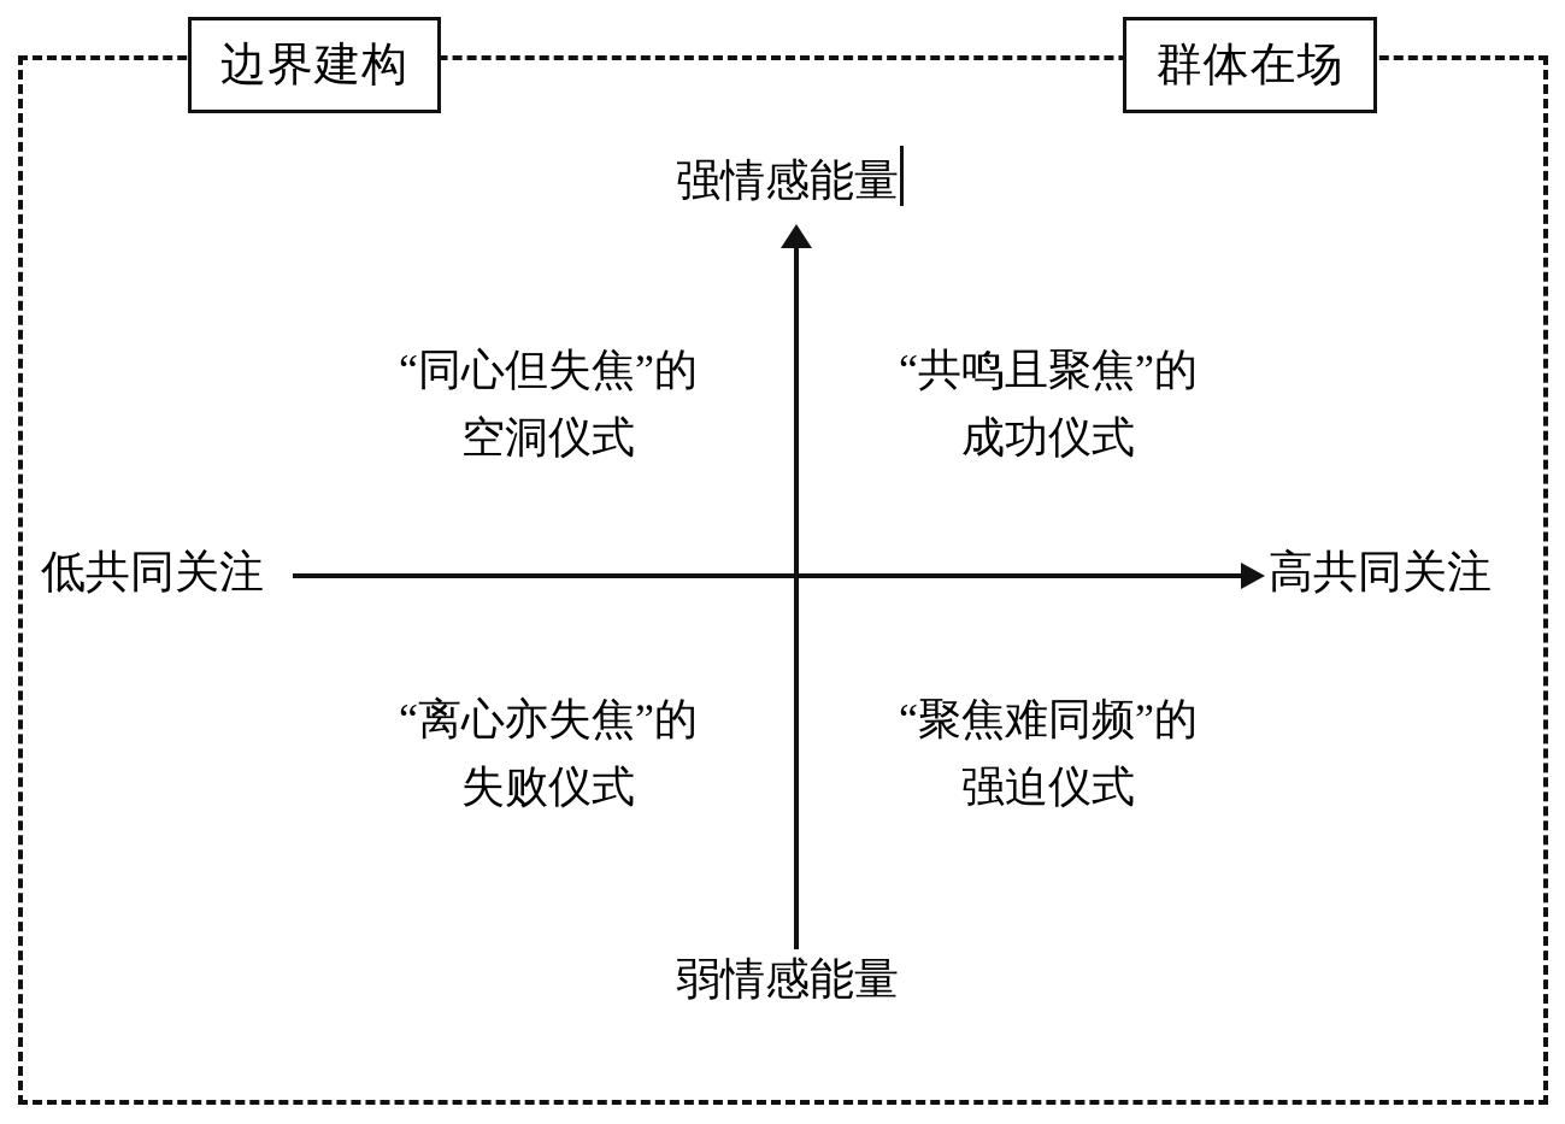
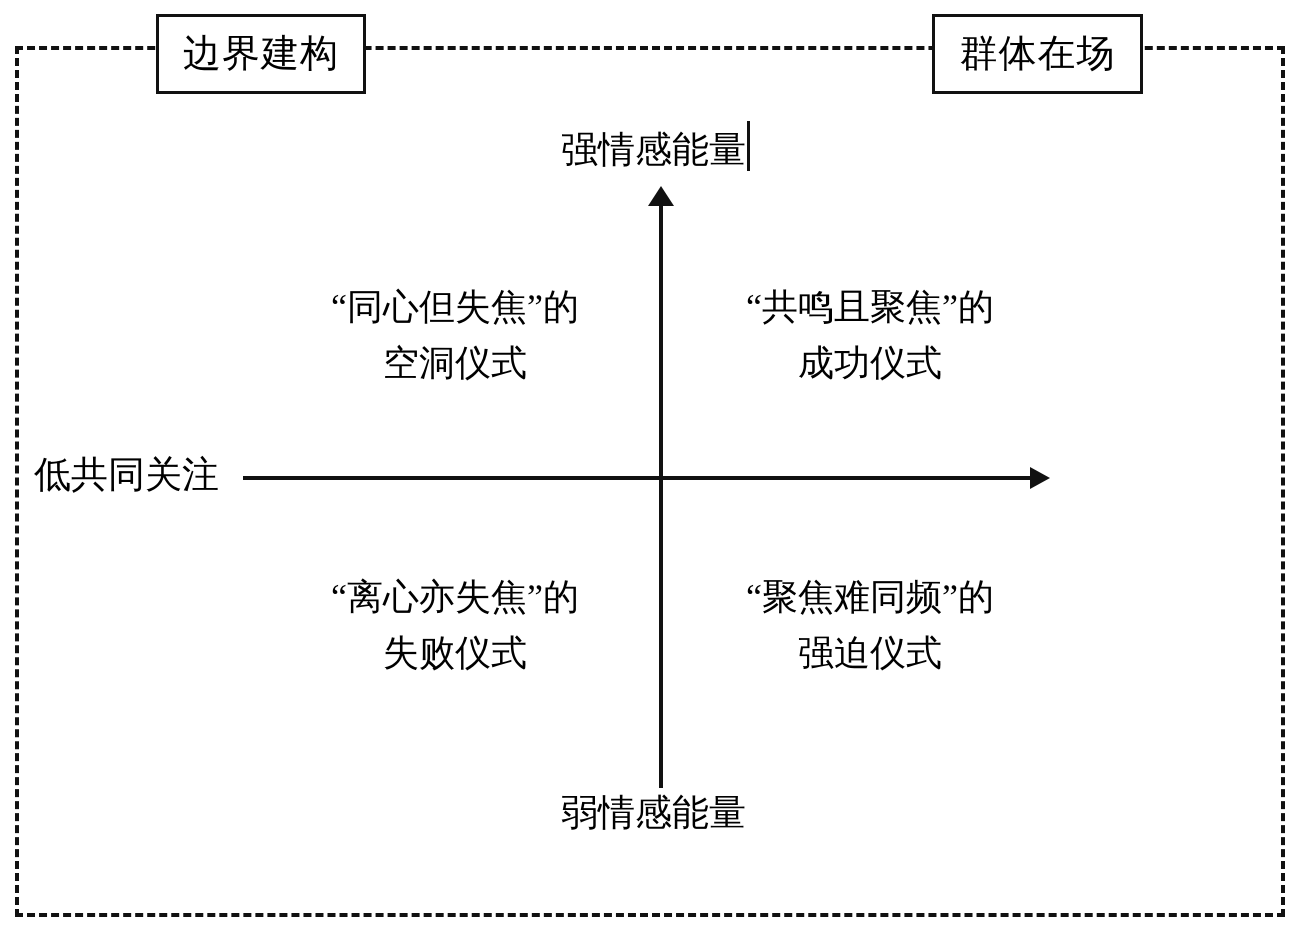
  边界建构
  群体在场
  强情感能量
  弱情感能量
  低共同关注
- 高共同关注
  “同心但失焦”的
  空洞仪式
  “共鸣且聚焦”的
  成功仪式
  “离心亦失焦”的
  失败仪式
  “聚焦难同频”的
  强迫仪式
